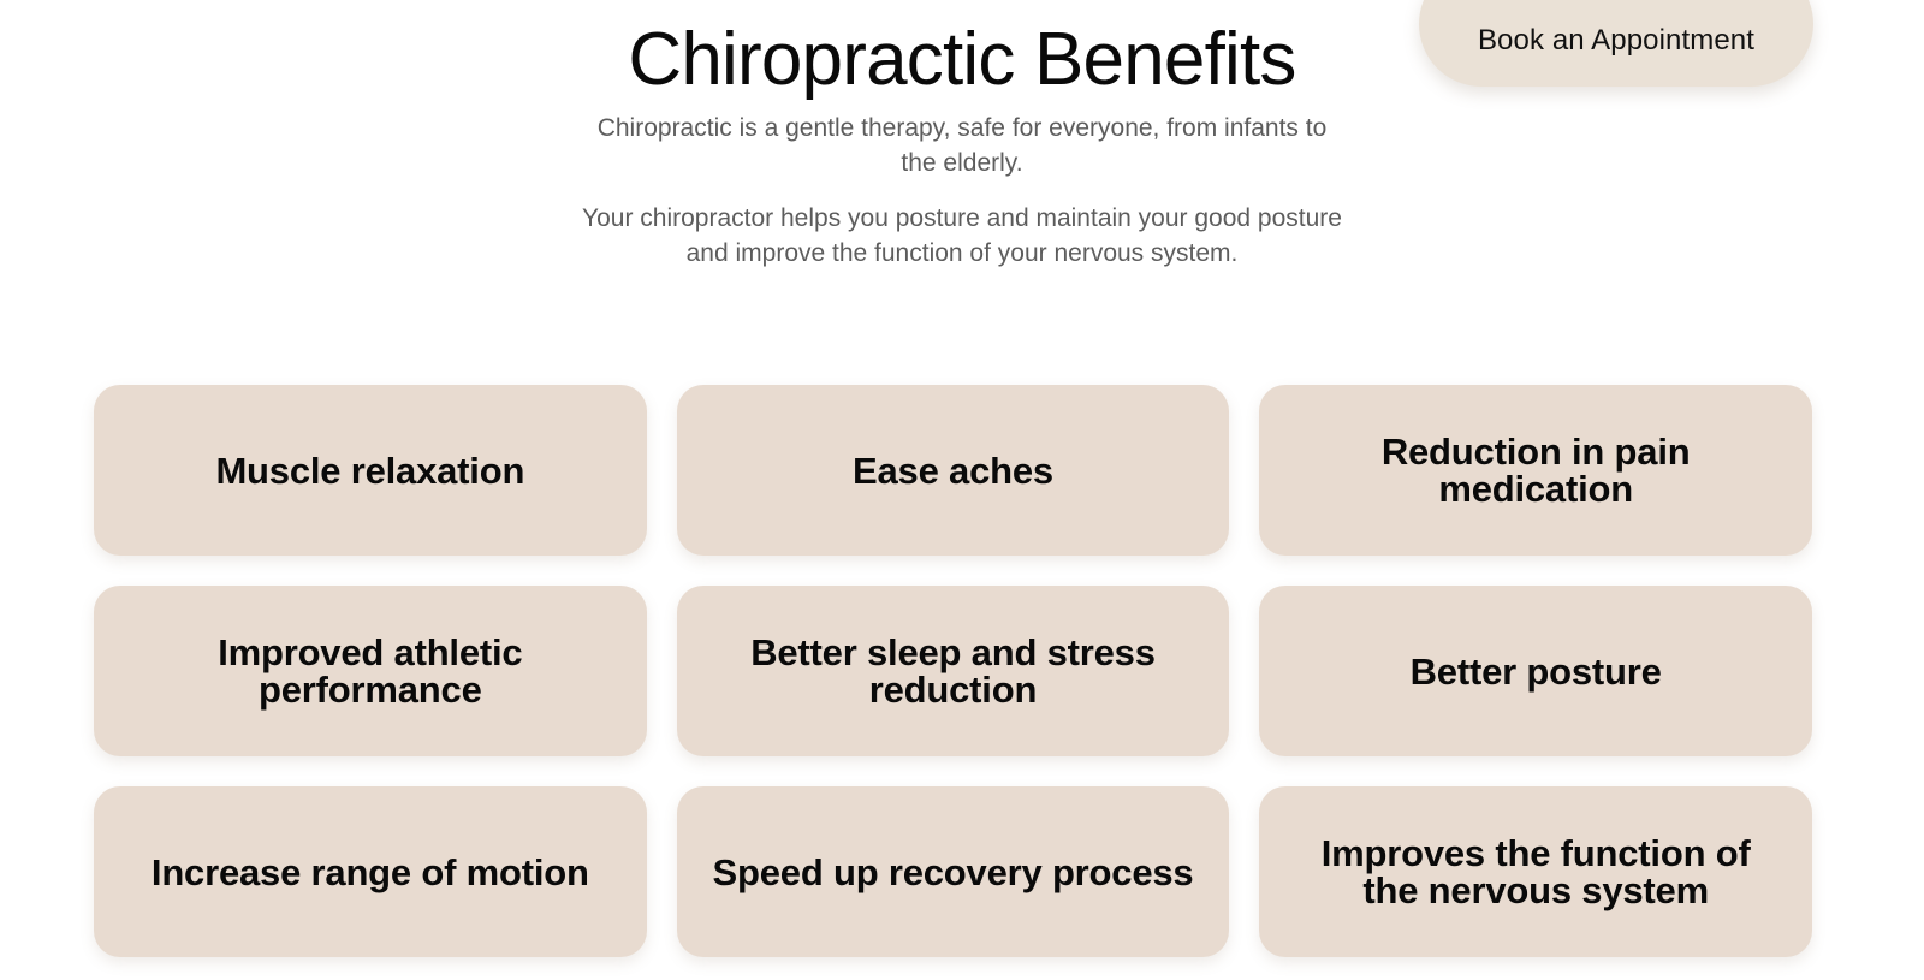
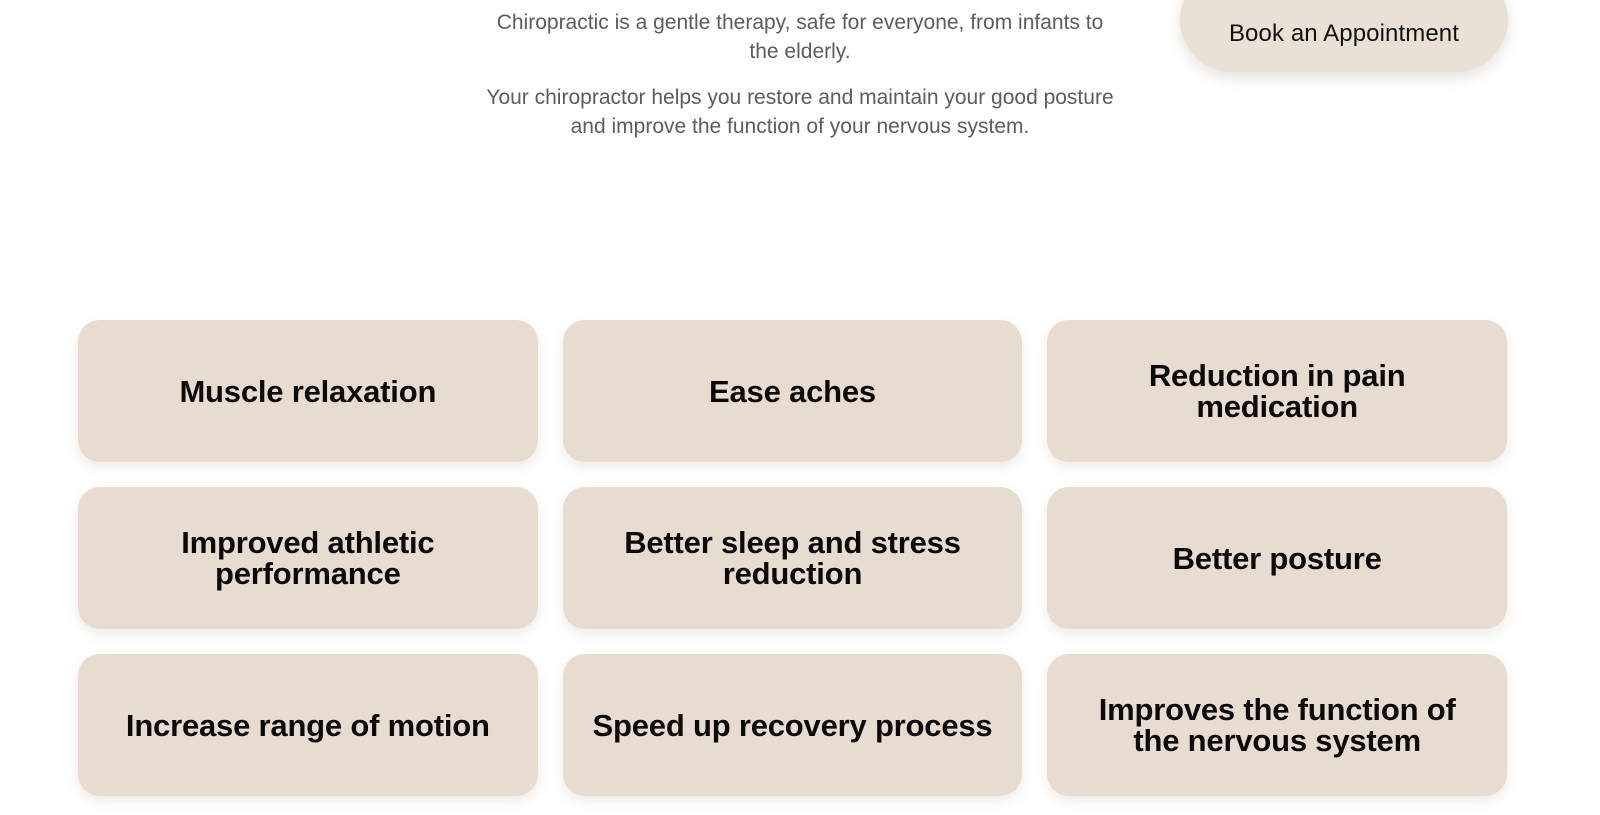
  Book an Appointment
- Chiropractic Benefits
  Chiropractic is a gentle therapy, safe for everyone, from infants to the elderly.
- Your chiropractor helps you posture and maintain your good posture and improve the function of your nervous system.
+ Your chiropractor helps you restore and maintain your good posture and improve the function of your nervous system.
  Muscle relaxation
  Ease aches
  Reduction in pain medication
  Improved athletic performance
  Better sleep and stress reduction
  Better posture
  Increase range of motion
  Speed up recovery process
  Improves the function of the nervous system
